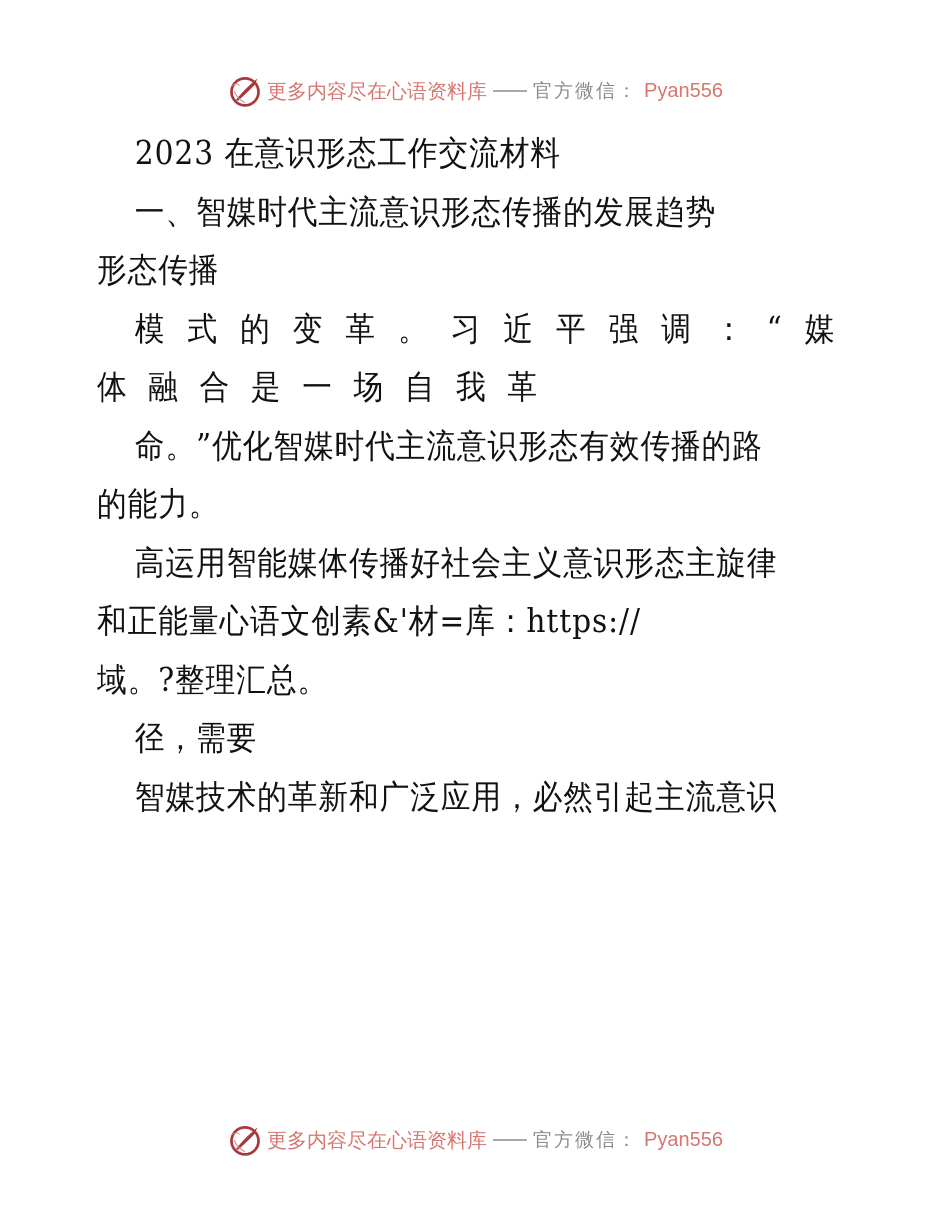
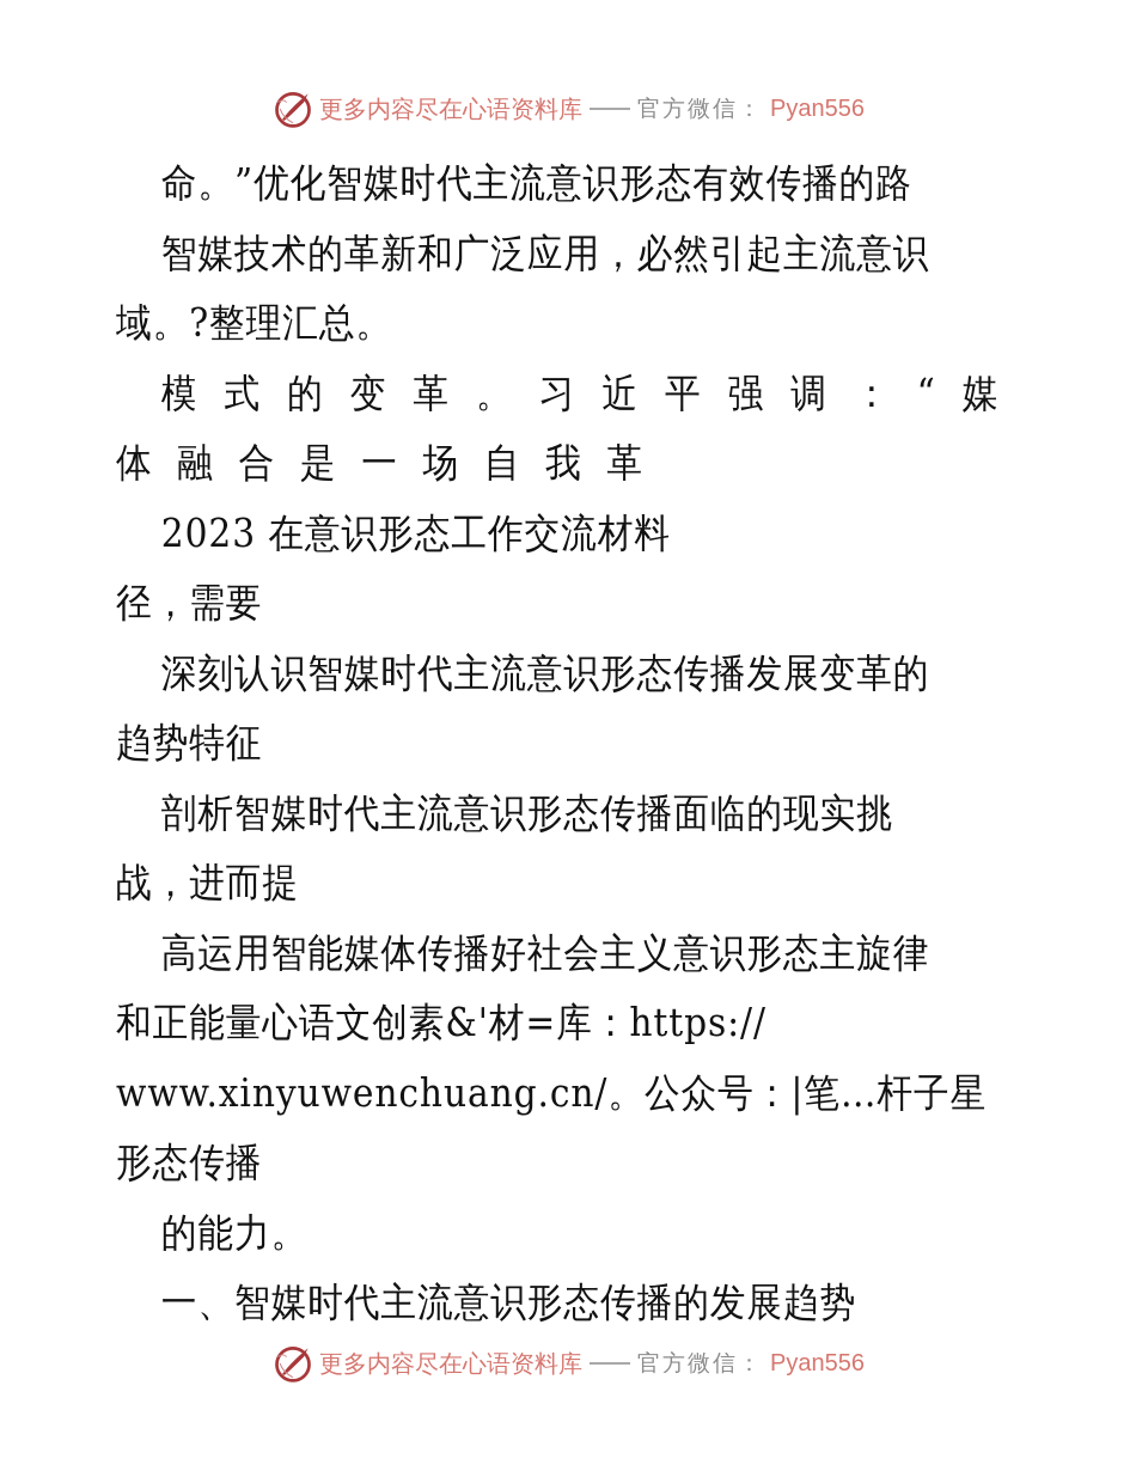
  更多内容尽在心语资料库
  官方微信：
  Pyan556
- 2023 在意识形态工作交流材料
+ 命。”优化智媒时代主流意识形态有效传播的路
- 一、智媒时代主流意识形态传播的发展趋势
+ 智媒技术的革新和广泛应用，必然引起主流意识
- 形态传播
+ 域。?整理汇总。
  模式的变革。习近平强调：“媒
  体融合是一场自我革
- 命。”优化智媒时代主流意识形态有效传播的路
+ 2023 在意识形态工作交流材料
- 的能力。
+ 径，需要
+ 深刻认识智媒时代主流意识形态传播发展变革的
+ 趋势特征
+ 剖析智媒时代主流意识形态传播面临的现实挑
+ 战，进而提
  高运用智能媒体传播好社会主义意识形态主旋律
  和正能量心语文创素&'材=库：https://
+ www.xinyuwenchuang.cn/。公众号：|笔…杆子星
- 域。?整理汇总。
+ 形态传播
- 径，需要
+ 的能力。
- 智媒技术的革新和广泛应用，必然引起主流意识
+ 一、智媒时代主流意识形态传播的发展趋势
  更多内容尽在心语资料库
  官方微信：
  Pyan556
